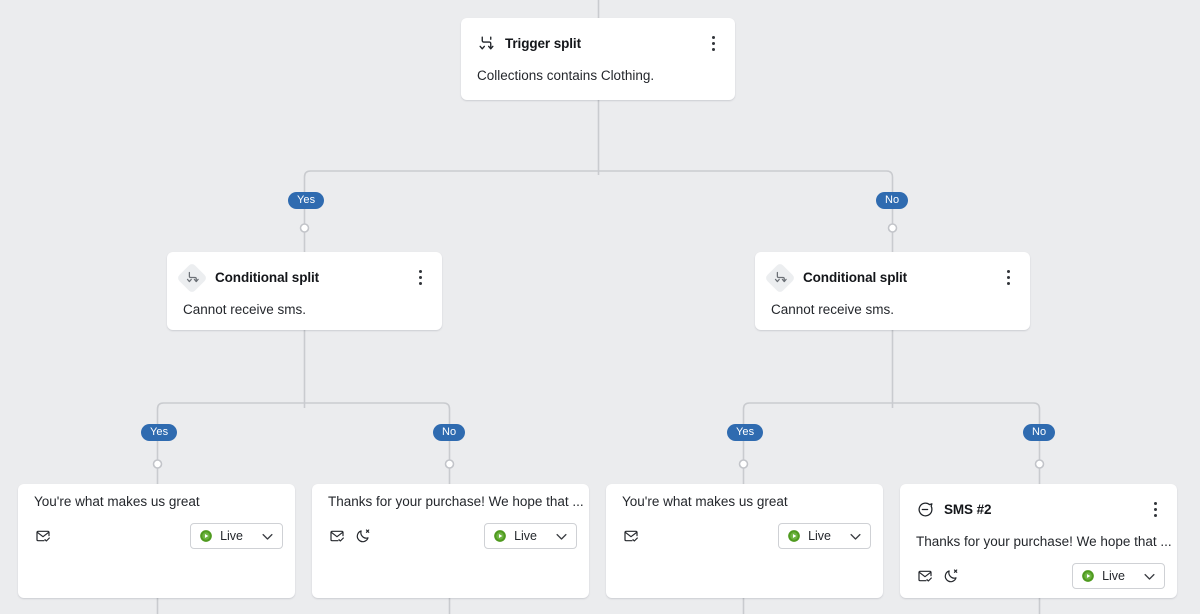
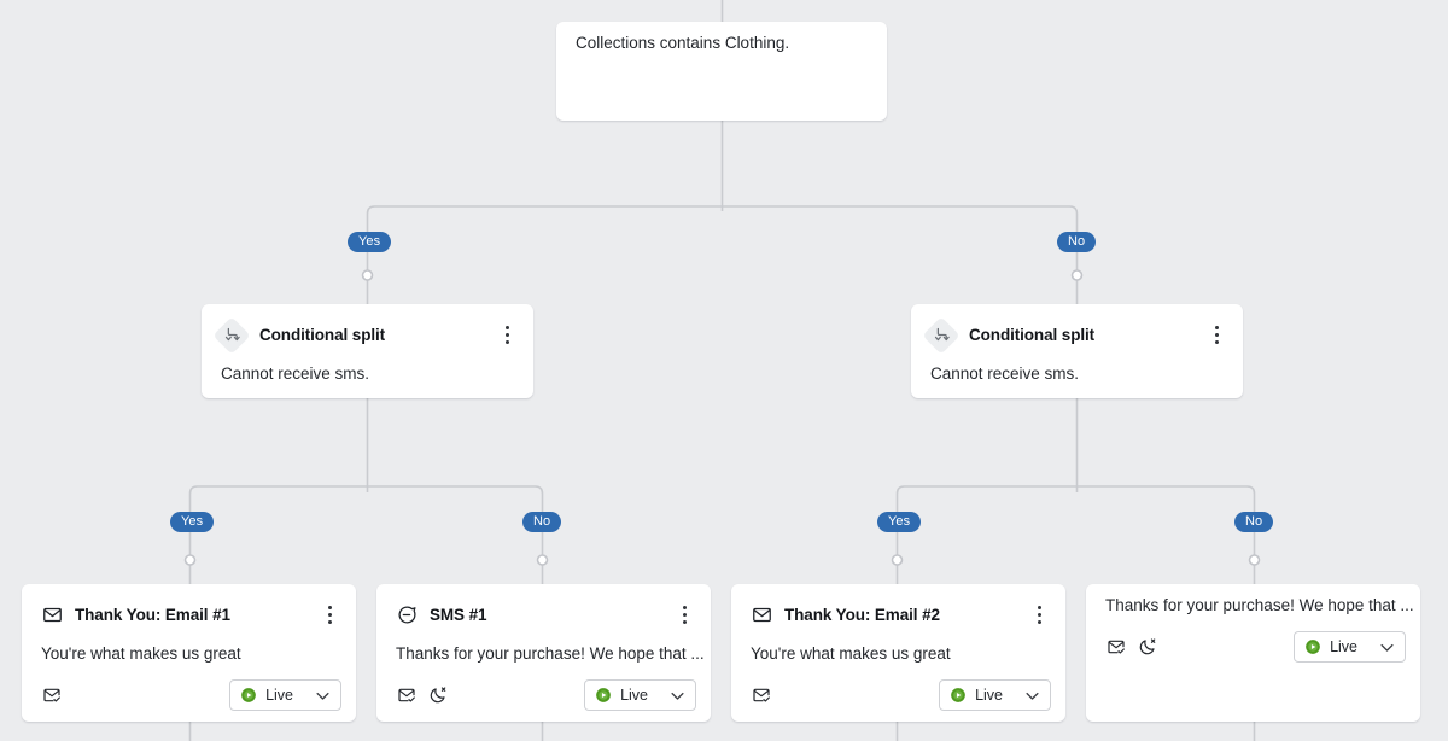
  Yes
  No
  Yes
  No
  Yes
  No
- Trigger split
  Collections contains Clothing.
  Conditional split
  Cannot receive sms.
  Conditional split
  Cannot receive sms.
+ Thank You: Email #1
  You're what makes us great
  Live
+ SMS #1
  Thanks for your purchase! We hope that ...
  Live
+ Thank You: Email #2
  You're what makes us great
  Live
- SMS #2
  Thanks for your purchase! We hope that ...
  Live
